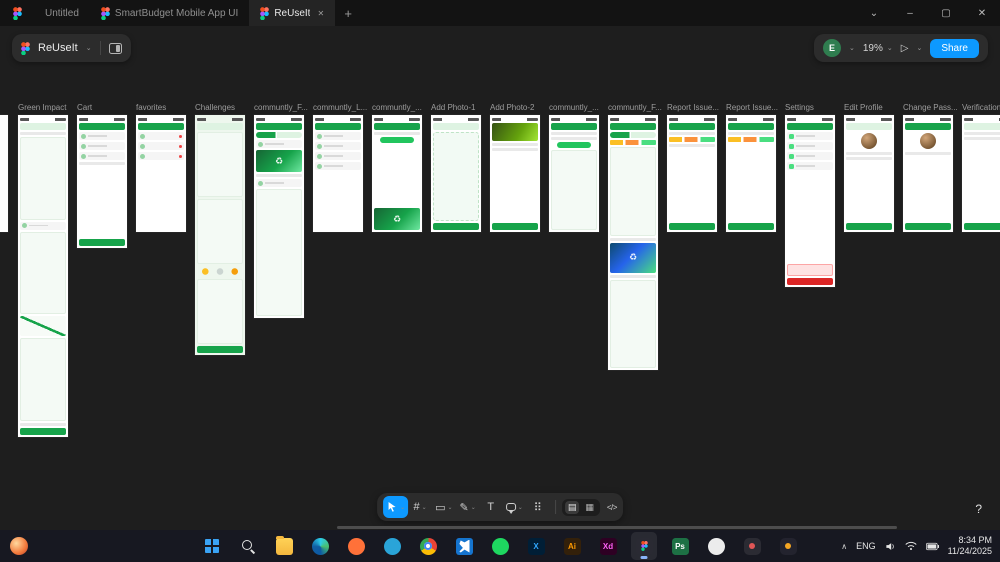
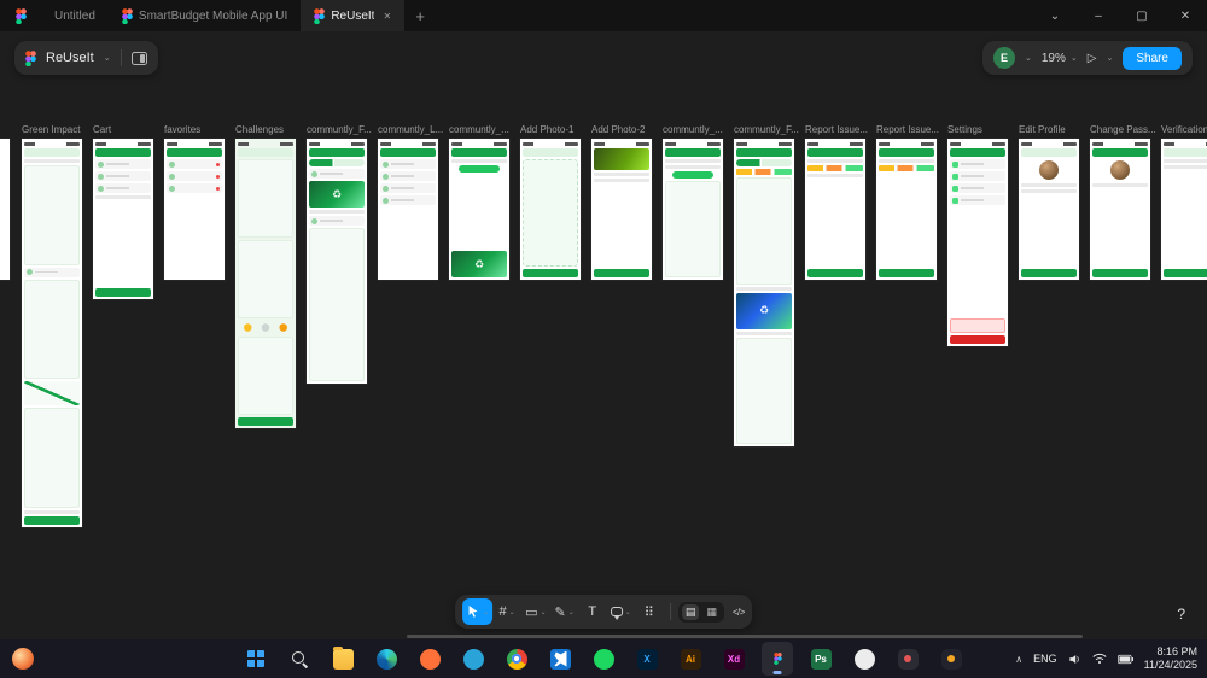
  Untitled
  SmartBudget Mobile App UI
  ReUseIt
  ✕
  +
  ⌄
  –
  ▢
  ✕
  ReUseIt
  E
  19%
  ▷
  Share
  Green Impact
  Cart
  favorites
  Challenges
  communtly_F...
  communtly_L...
  communtly_...
  Add Photo-1
  Add Photo-2
  communtly_...
  communtly_F...
  Report Issue...
  Report Issue...
  Settings
  Edit Profile
  Change Pass...
  Verification
  #
  ▭
  ✎
  T
  ⠿
  ▤
  ▦
  </>
  ?
  X
  Ai
  Xd
  Ps
  ∧
  ENG
- 8:34 PM
+ 8:16 PM
  11/24/2025
